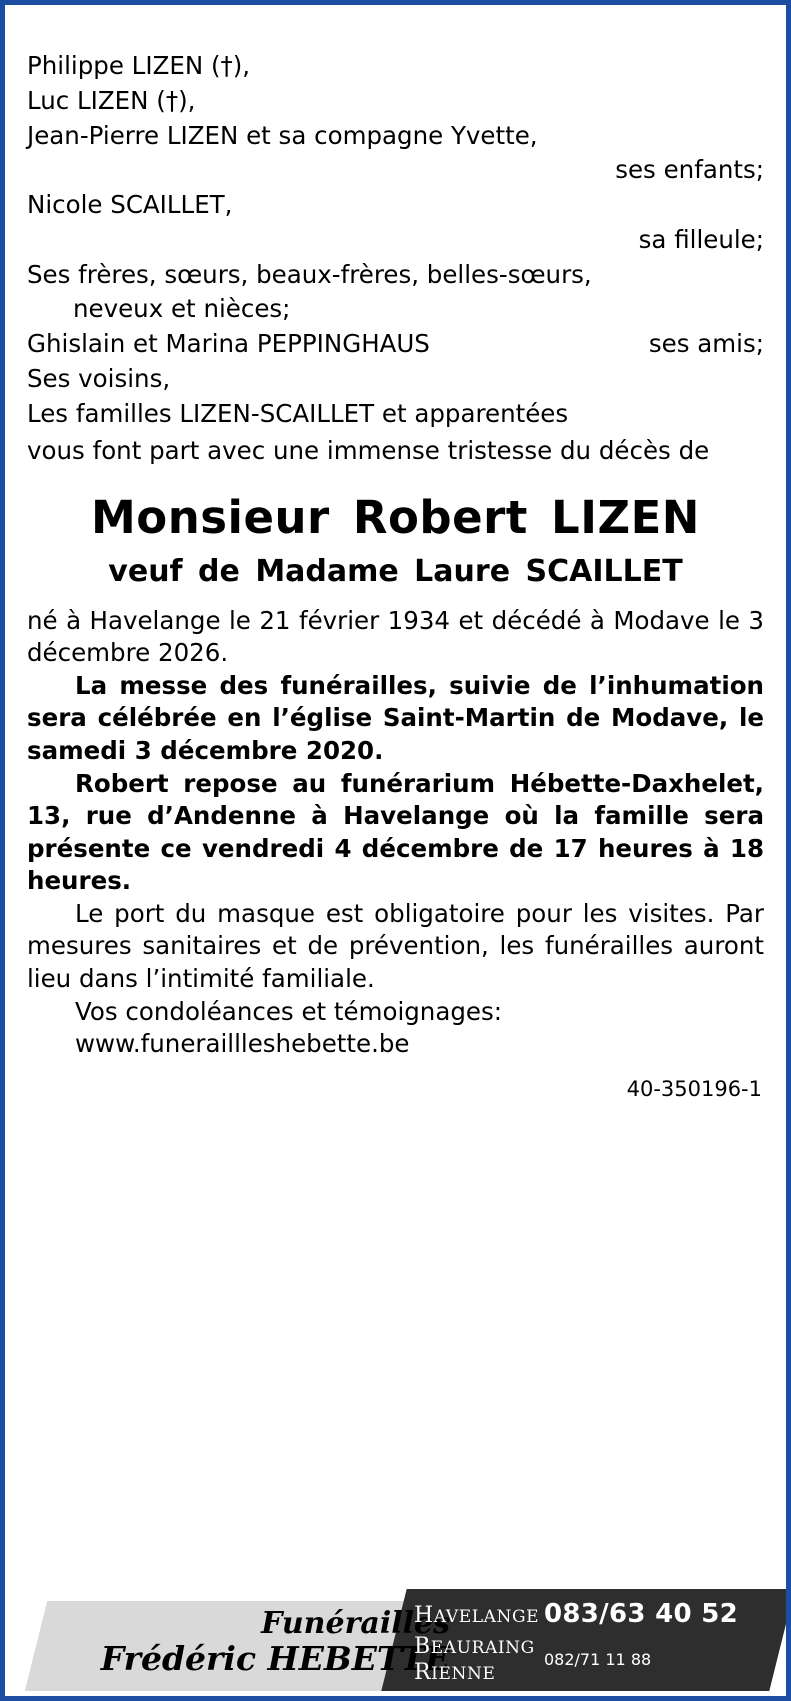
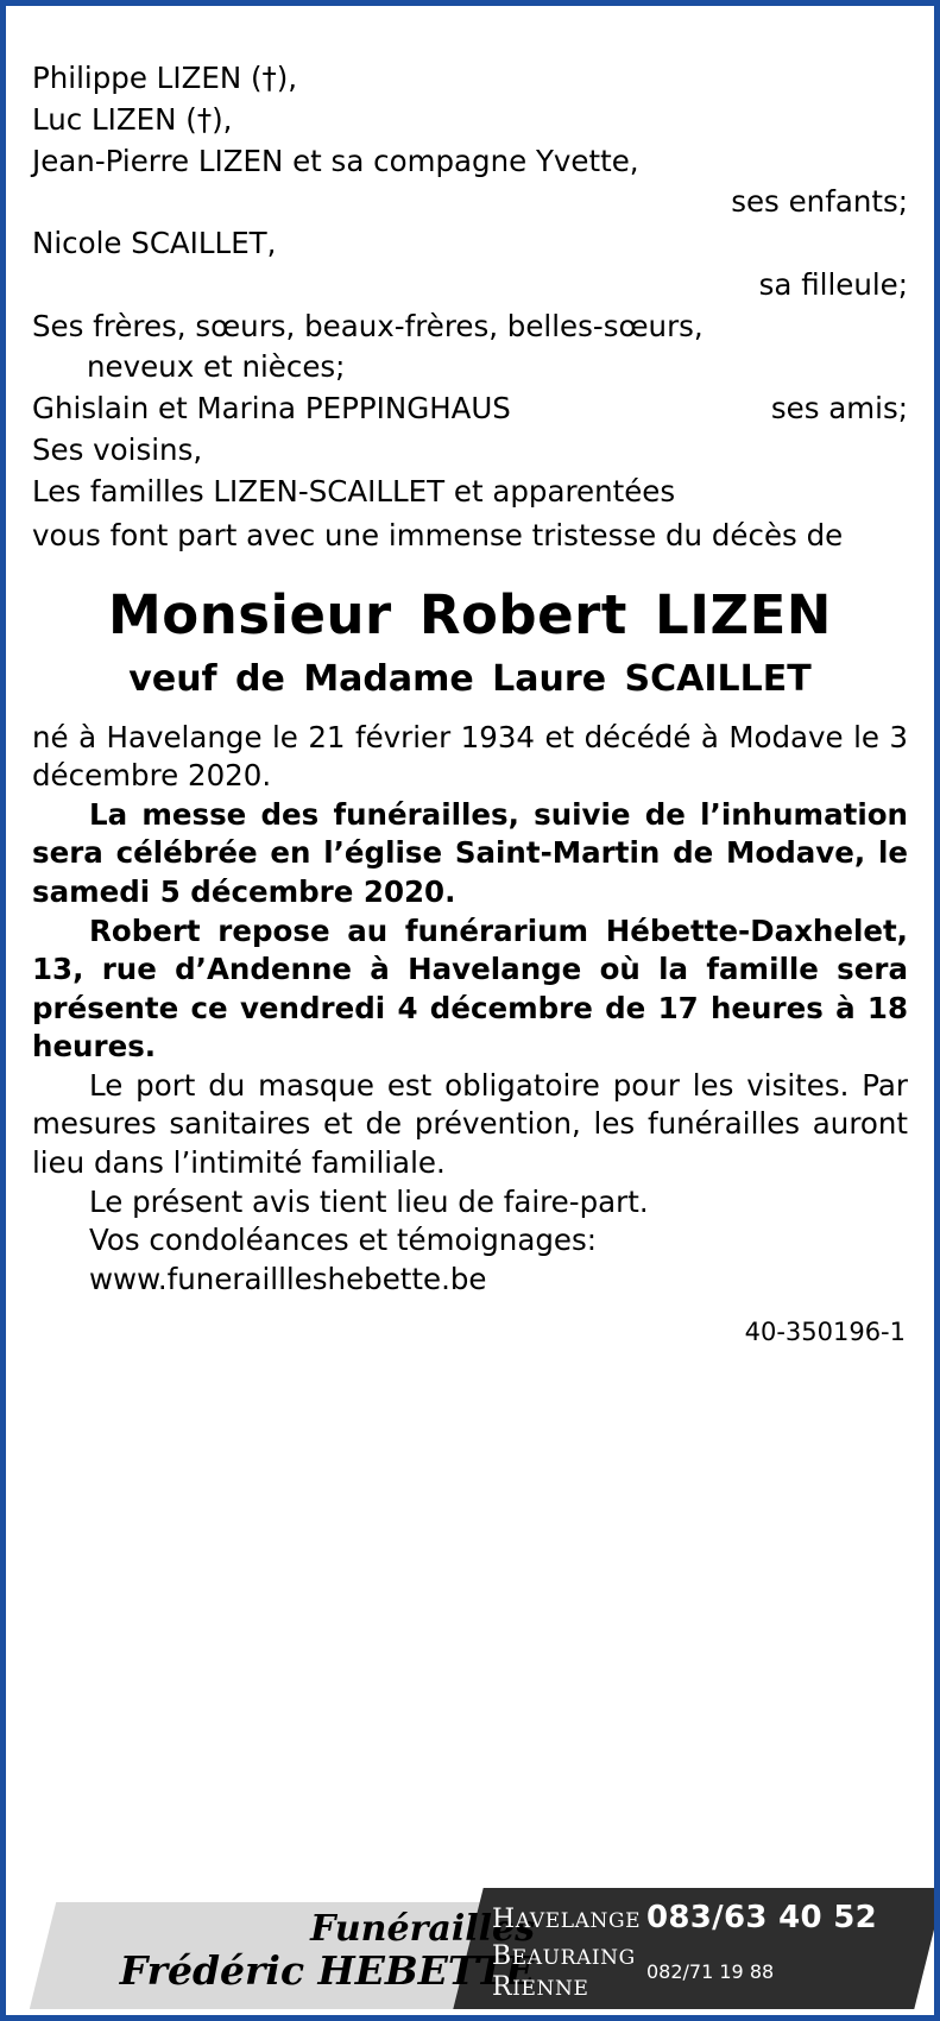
  Philippe LIZEN (†),
  Luc LIZEN (†),
  Jean-Pierre LIZEN et sa compagne Yvette,
  ses enfants;
  Nicole SCAILLET,
  sa filleule;
  Ses frères, sœurs, beaux-frères, belles-sœurs,
  neveux et nièces;
  Ghislain et Marina PEPPINGHAUS
  ses amis;
  Ses voisins,
  Les familles LIZEN-SCAILLET et apparentées
  vous font part avec une immense tristesse du décès de
  Monsieur Robert LIZEN
  veuf de Madame Laure SCAILLET
- né à Havelange le 21 février 1934 et décédé à Modave le 3 décembre 2026.
+ né à Havelange le 21 février 1934 et décédé à Modave le 3 décembre 2020.
- La messe des funérailles, suivie de l’inhumation sera célébrée en l’église Saint-Martin de Modave, le samedi 3 décembre 2020.
+ La messe des funérailles, suivie de l’inhumation sera célébrée en l’église Saint-Martin de Modave, le samedi 5 décembre 2020.
  Robert repose au funérarium Hébette-Daxhelet, 13, rue d’Andenne à Havelange où la famille sera présente ce vendredi 4 décembre de 17 heures à 18 heures.
  Le port du masque est obligatoire pour les visites. Par mesures sanitaires et de prévention, les funérailles auront lieu dans l’intimité familiale.
+ Le présent avis tient lieu de faire-part.
  Vos condoléances et témoignages:
  www.funeraillleshebette.be
  40-350196-1
  Funérailles
  Frédéric HEBETTE
  HAVELANGE
  083/63 40 52
  BEAURAING
  RIENNE
- 082/71 11 88
+ 082/71 19 88
